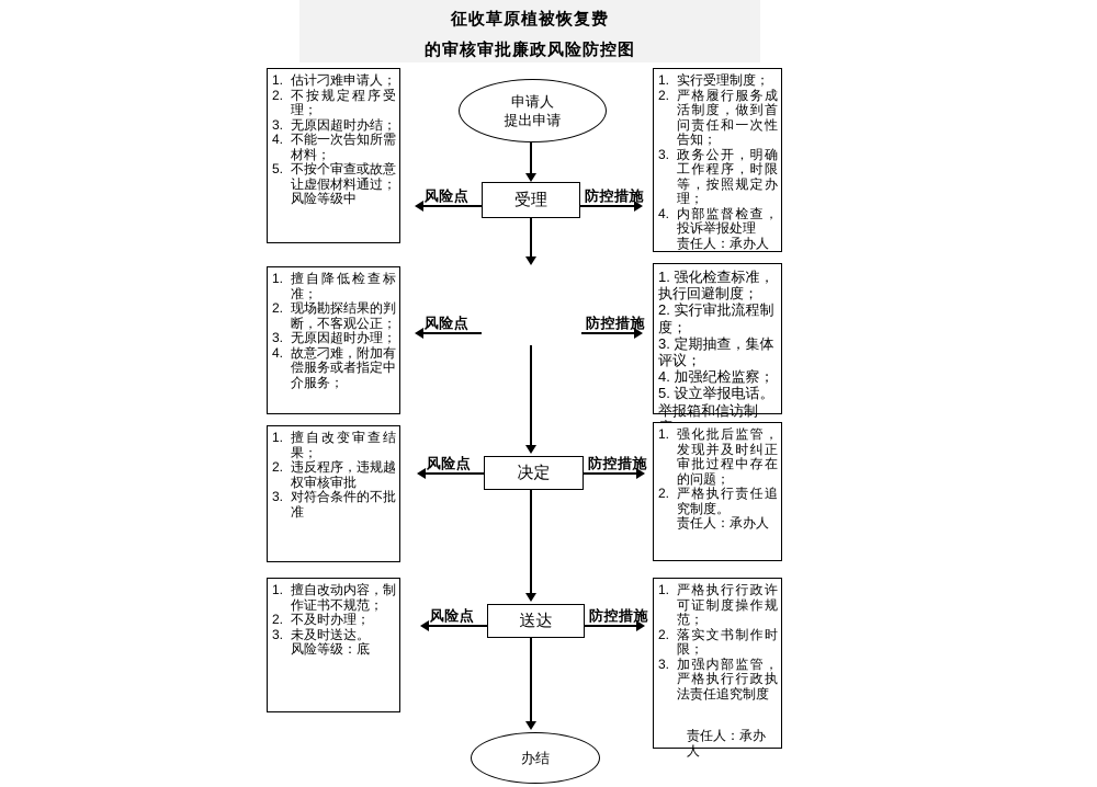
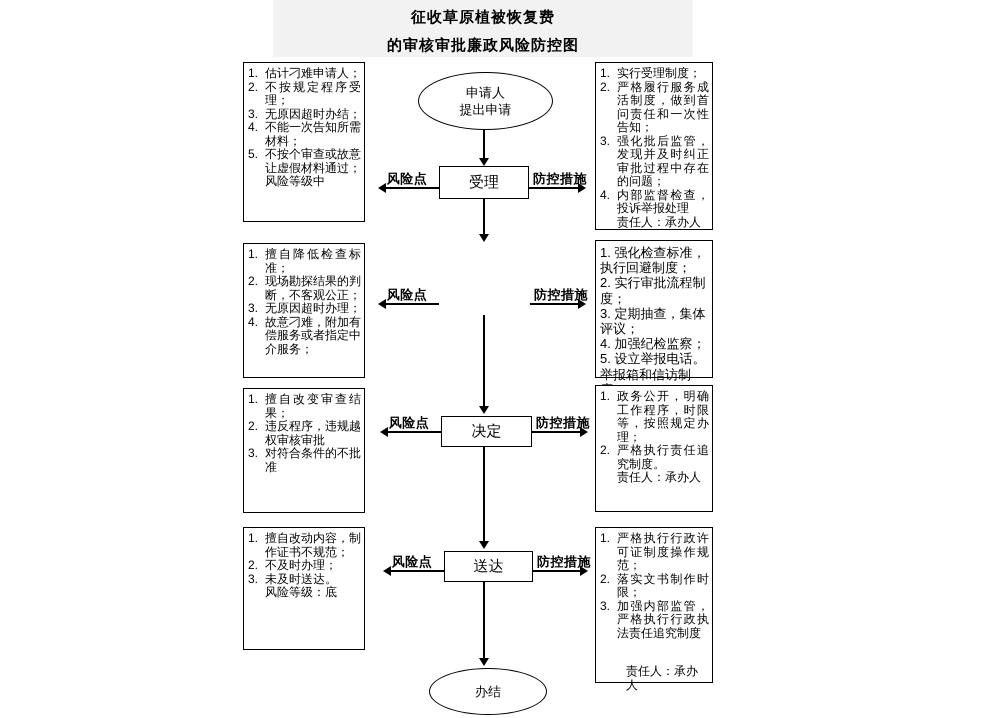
  征收草原植被恢复费
  的审核审批廉政风险防控图
  1.
  估计刁难申请人；
  2.
  不按规定程序受理；
  3.
  无原因超时办结；
  4.
  不能一次告知所需材料；
  5.
  不按个审查或故意让虚假材料通过；
  风险等级中
  1.
  擅自降低检查标准；
  2.
  现场勘探结果的判断，不客观公正；
  3.
  无原因超时办理；
  4.
  故意刁难，附加有偿服务或者指定中介服务；
  1.
  擅自改变审查结果；
  2.
  违反程序，违规越权审核审批
  3.
  对符合条件的不批准
  1.
  擅自改动内容，制作证书不规范；
  2.
  不及时办理；
  3.
  未及时送达。
  风险等级：底
  1.
  实行受理制度；
  2.
  严格履行服务成活制度，做到首问责任和一次性告知；
  3.
- 政务公开，明确工作程序，时限等，按照规定办理；
+ 强化批后监管，发现并及时纠正审批过程中存在的问题；
  4.
  内部监督检查，投诉举报处理
  责任人：承办人
  1. 强化检查标准，执行回避制度；
  2. 实行审批流程制度；
  3. 定期抽查，集体评议；
  4. 加强纪检监察；
  5. 设立举报电话。举报箱和信访制
  1.
- 强化批后监管，发现并及时纠正审批过程中存在的问题；
+ 政务公开，明确工作程序，时限等，按照规定办理；
  2.
  严格执行责任追究制度。
  责任人：承办人
  1.
  严格执行行政许可证制度操作规范；
  2.
  落实文书制作时限；
  3.
  加强内部监管，严格执行行政执法责任追究制度
  责任人：承办人
  申请人
  提出申请
  受理
  风险点
  防控措施
  风险点
  防控措施
  决定
  风险点
  防控措施
  送达
  风险点
  防控措施
  办结
